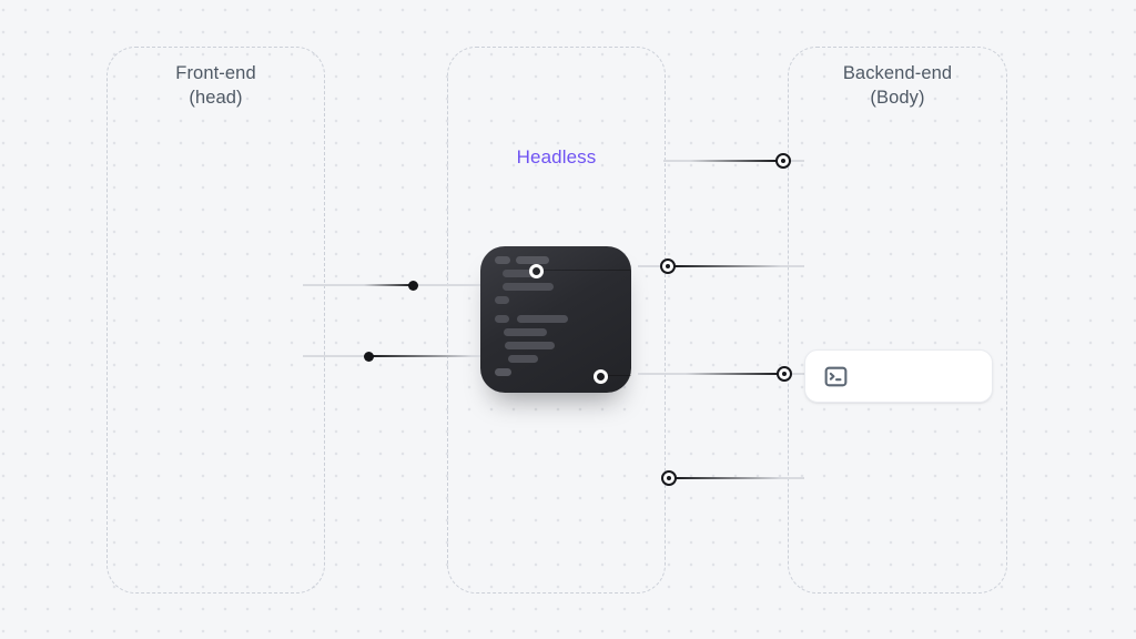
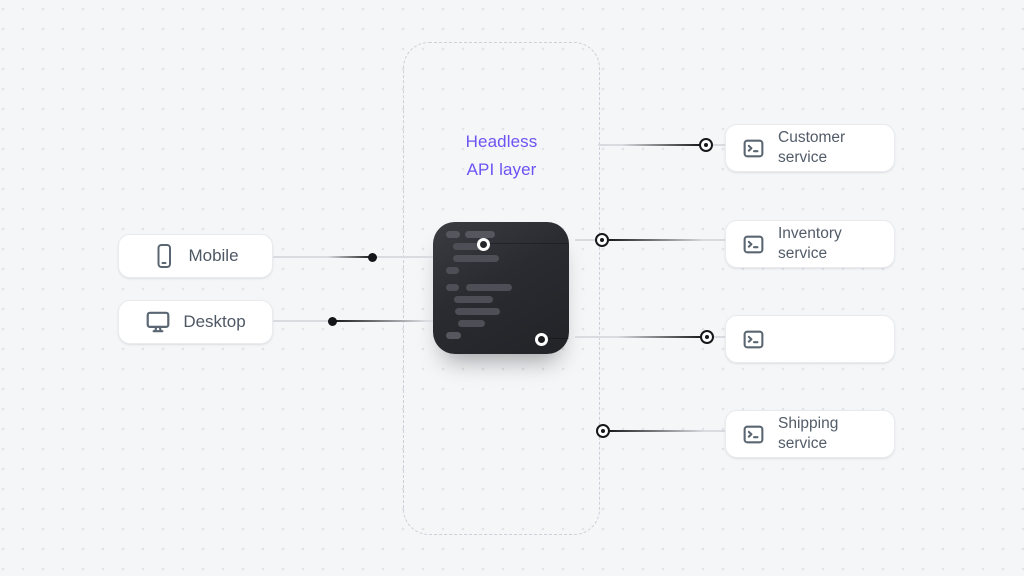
- Front-end
- (head)
- Backend-end
- (Body)
  Headless
+ API layer
+ Mobile
+ Desktop
+ Customer service
+ Inventory service
+ Shipping service
